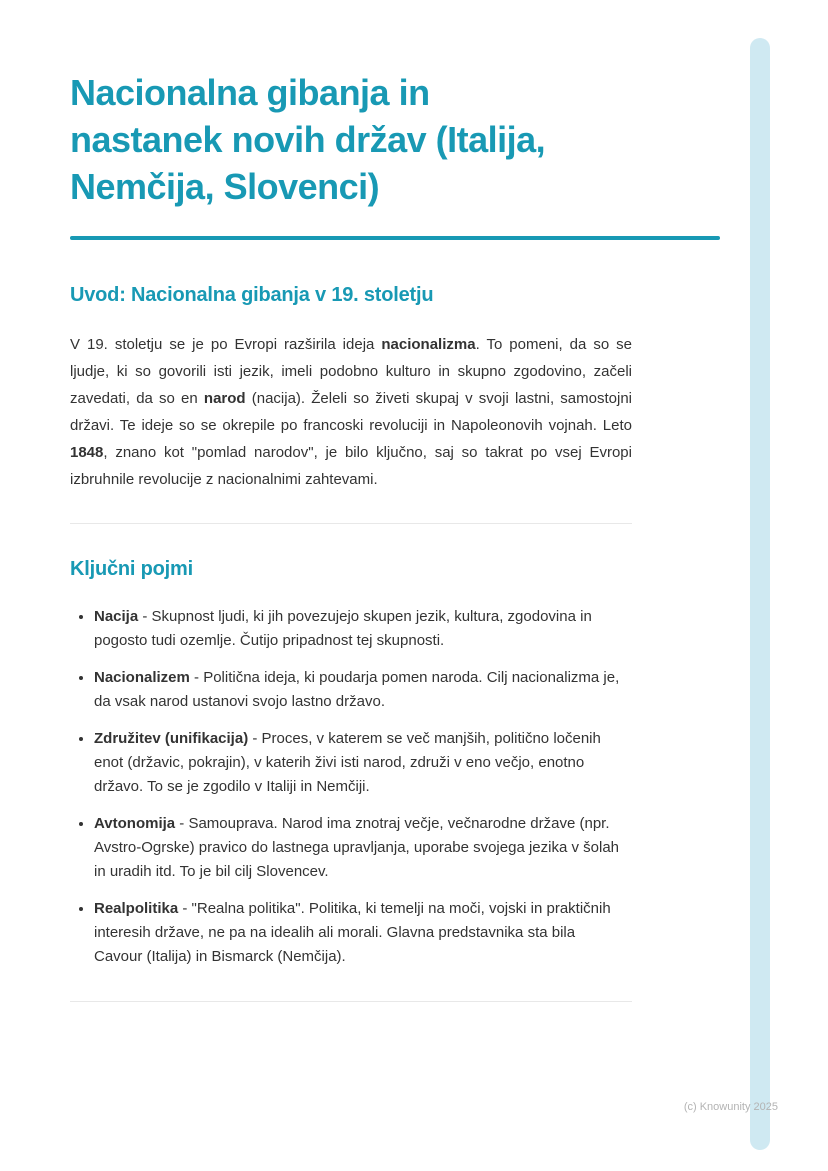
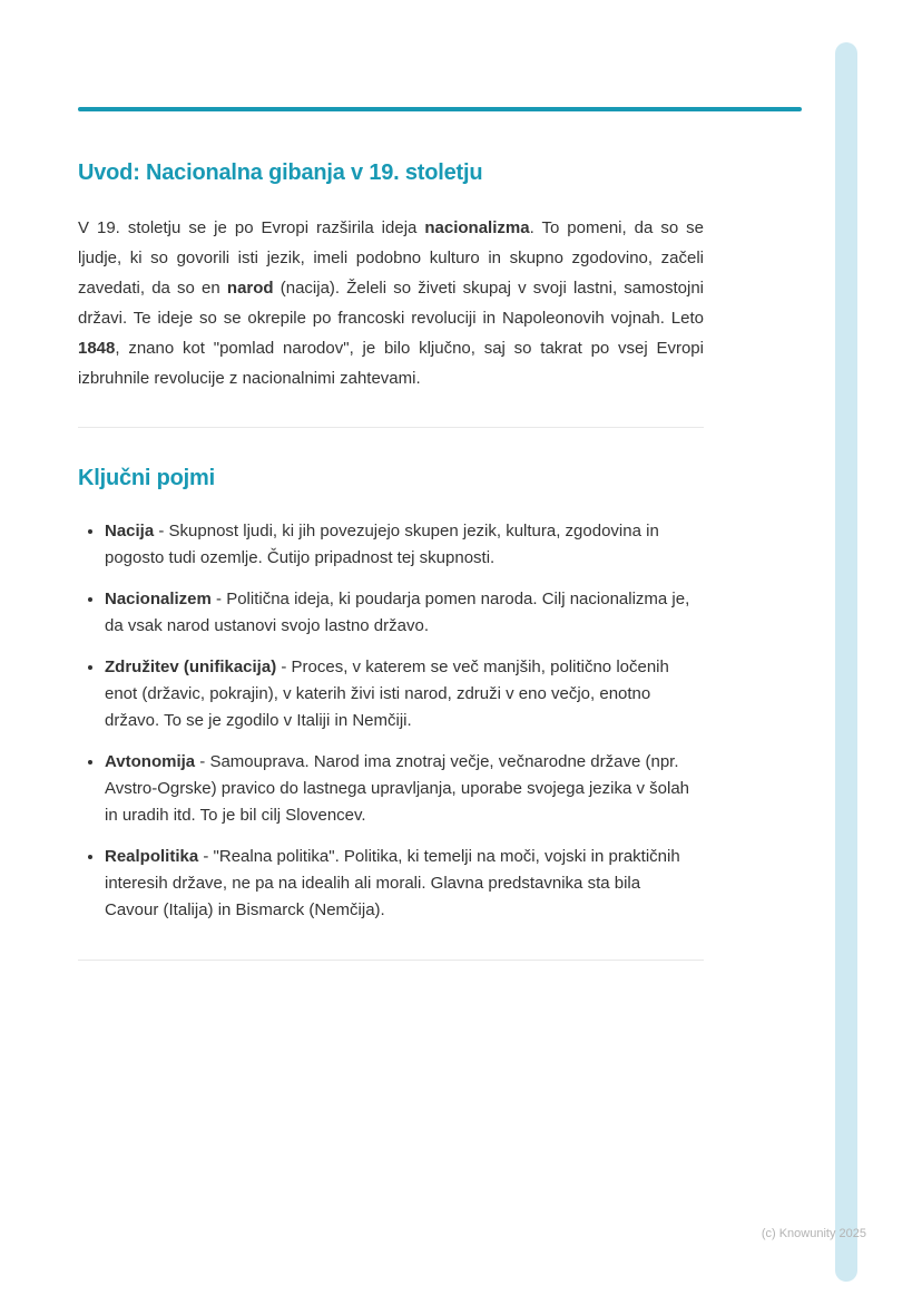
- Nacionalna gibanja in
- nastanek novih držav (Italija,
- Nemčija, Slovenci)
  Uvod: Nacionalna gibanja v 19. stoletju
  V 19. stoletju se je po Evropi razširila ideja nacionalizma. To pomeni, da so se ljudje, ki so govorili isti jezik, imeli podobno kulturo in skupno zgodovino, začeli zavedati, da so en narod (nacija). Želeli so živeti skupaj v svoji lastni, samostojni državi. Te ideje so se okrepile po francoski revoluciji in Napoleonovih vojnah. Leto 1848, znano kot "pomlad narodov", je bilo ključno, saj so takrat po vsej Evropi izbruhnile revolucije z nacionalnimi zahtevami.
  Ključni pojmi
  Nacija - Skupnost ljudi, ki jih povezujejo skupen jezik, kultura, zgodovina in pogosto tudi ozemlje. Čutijo pripadnost tej skupnosti.
  Nacionalizem - Politična ideja, ki poudarja pomen naroda. Cilj nacionalizma je, da vsak narod ustanovi svojo lastno državo.
  Združitev (unifikacija) - Proces, v katerem se več manjših, politično ločenih enot (državic, pokrajin), v katerih živi isti narod, združi v eno večjo, enotno državo. To se je zgodilo v Italiji in Nemčiji.
  Avtonomija - Samouprava. Narod ima znotraj večje, večnarodne države (npr. Avstro-Ogrske) pravico do lastnega upravljanja, uporabe svojega jezika v šolah in uradih itd. To je bil cilj Slovencev.
  Realpolitika - "Realna politika". Politika, ki temelji na moči, vojski in praktičnih interesih države, ne pa na idealih ali morali. Glavna predstavnika sta bila Cavour (Italija) in Bismarck (Nemčija).
  (c) Knowunity 2025
